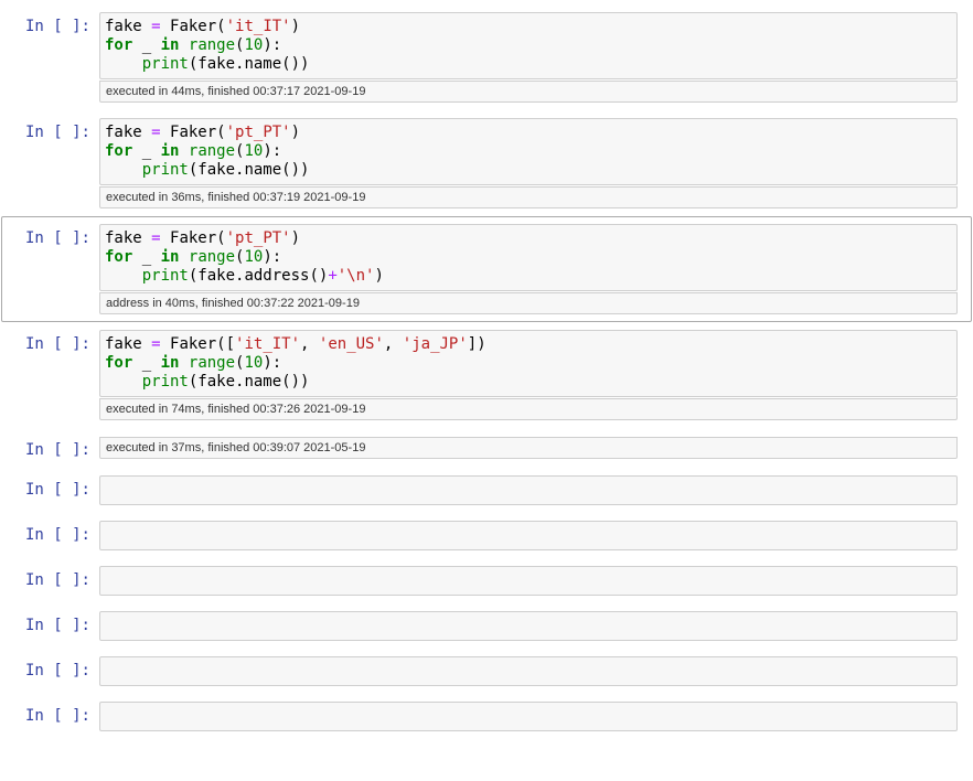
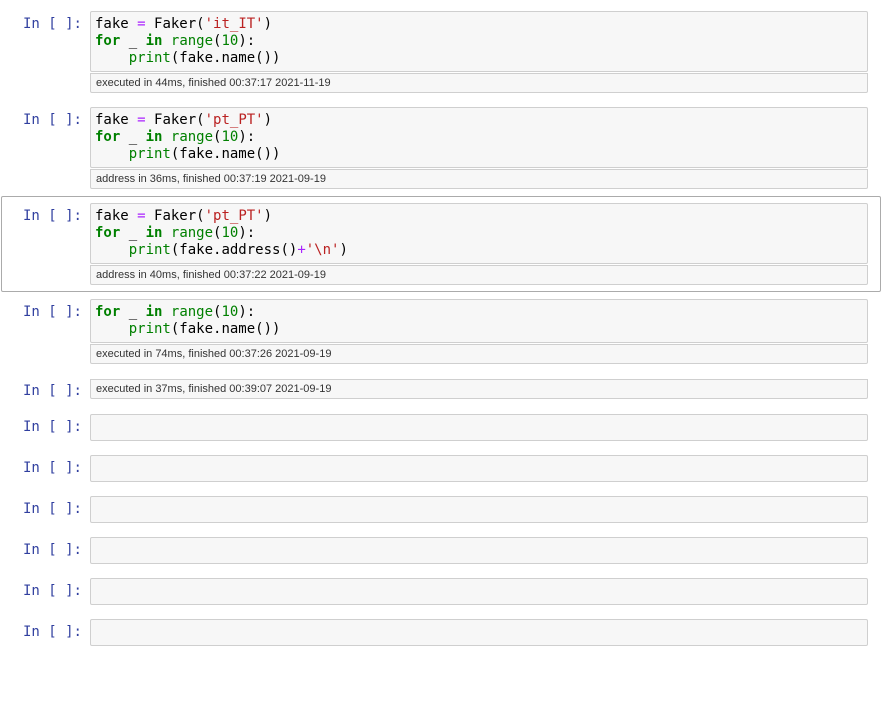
  In [ ]:
  fake = Faker('it_IT')
  for _ in range(10):
  print(fake.name())
- executed in 44ms, finished 00:37:17 2021-09-19
+ executed in 44ms, finished 00:37:17 2021-11-19
  In [ ]:
  fake = Faker('pt_PT')
  for _ in range(10):
  print(fake.name())
- executed in 36ms, finished 00:37:19 2021-09-19
+ address in 36ms, finished 00:37:19 2021-09-19
  In [ ]:
  fake = Faker('pt_PT')
  for _ in range(10):
  print(fake.address()+'\n')
  address in 40ms, finished 00:37:22 2021-09-19
  In [ ]:
- fake = Faker(['it_IT', 'en_US', 'ja_JP'])
  for _ in range(10):
  print(fake.name())
  executed in 74ms, finished 00:37:26 2021-09-19
  In [ ]:
- executed in 37ms, finished 00:39:07 2021-05-19
+ executed in 37ms, finished 00:39:07 2021-09-19
  In [ ]:
  In [ ]:
  In [ ]:
  In [ ]:
  In [ ]:
  In [ ]:
